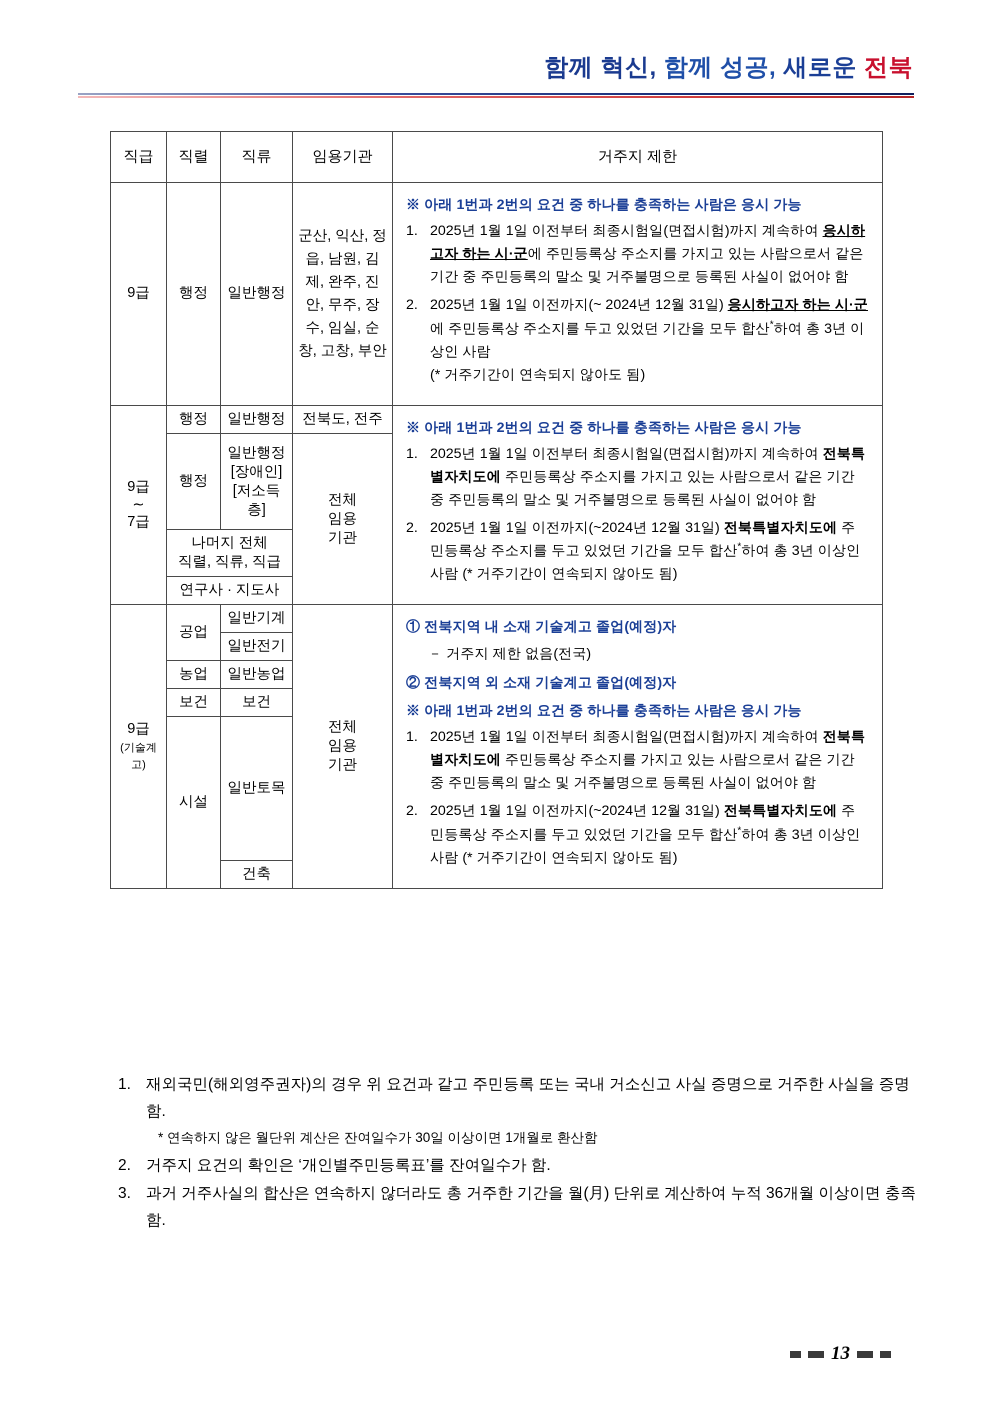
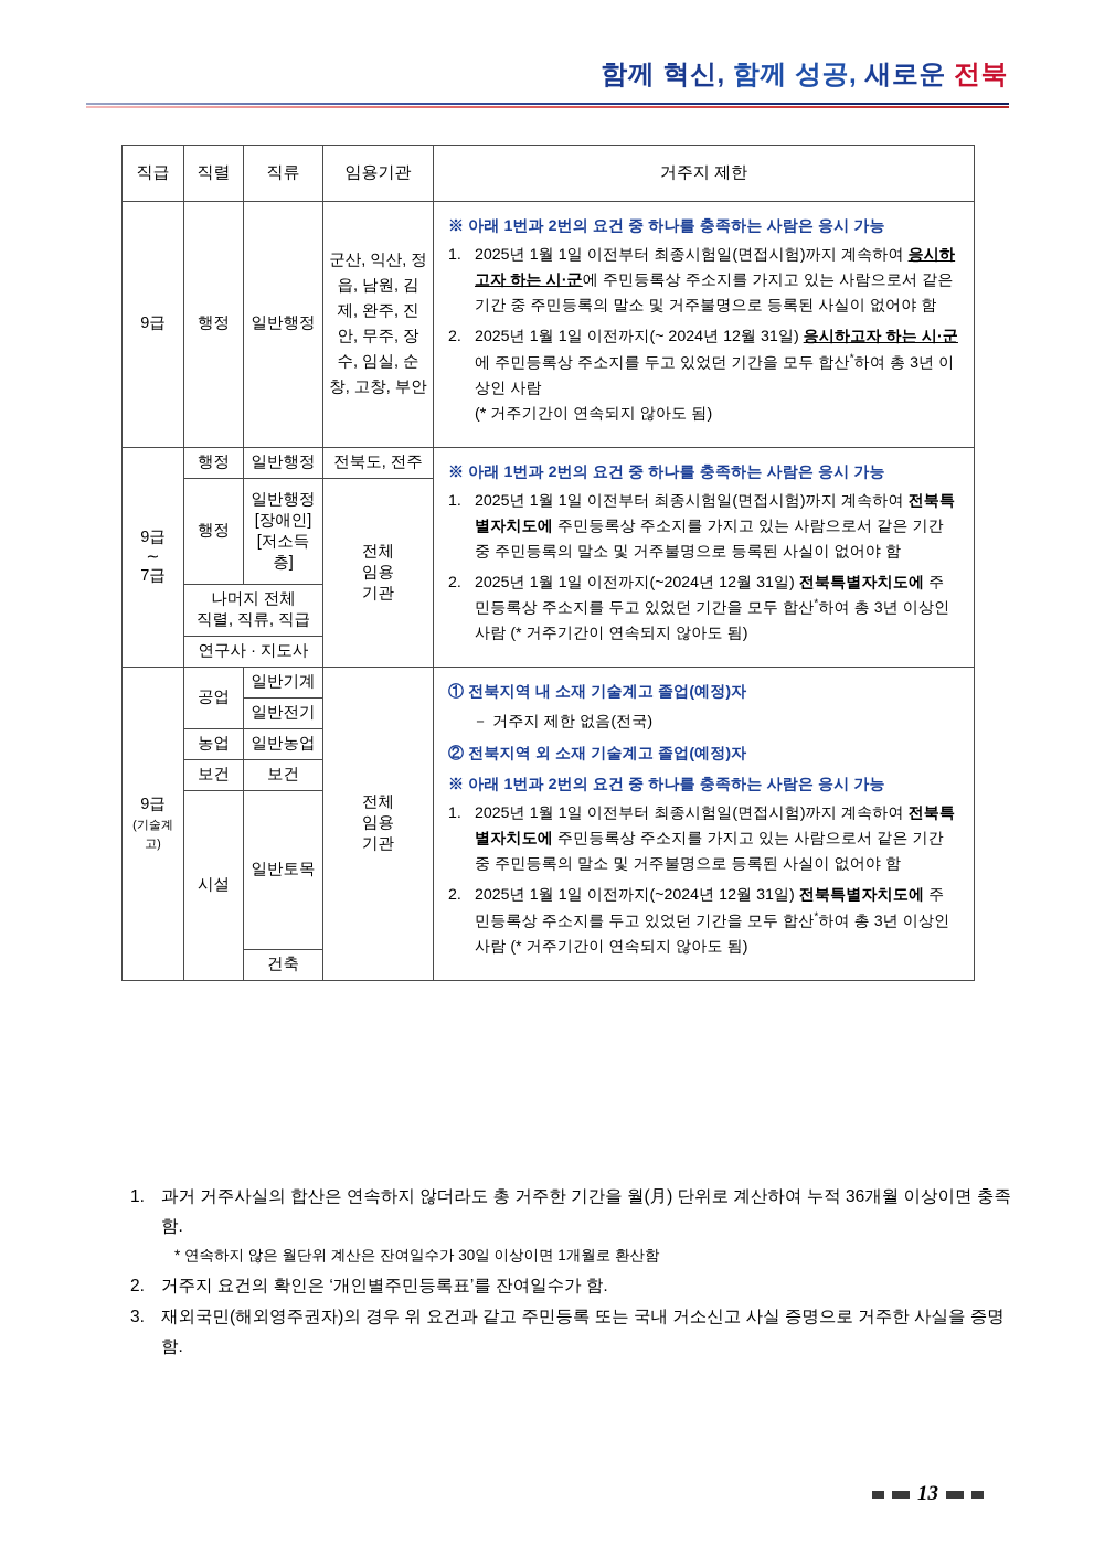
  함께 혁신, 함께 성공, 새로운 전북
  직급	직렬	직류	임용기관	거주지 제한
  9급	행정	일반행정	군산, 익산, 정읍, 남원, 김제, 완주, 진안, 무주, 장수, 임실, 순창, 고창, 부안	※ 아래 1번과 2번의 요건 중 하나를 충족하는 사람은 응시 가능 1. 2025년 1월 1일 이전부터 최종시험일(면접시험)까지 계속하여 응시하고자 하는 시·군에 주민등록상 주소지를 가지고 있는 사람으로서 같은 기간 중 주민등록의 말소 및 거주불명으로 등록된 사실이 없어야 함 2. 2025년 1월 1일 이전까지(~ 2024년 12월 31일) 응시하고자 하는 시·군에 주민등록상 주소지를 두고 있었던 기간을 모두 합산*하여 총 3년 이상인 사람(* 거주기간이 연속되지 않아도 됨)
  9급∼7급	행정	일반행정	전북도, 전주	※ 아래 1번과 2번의 요건 중 하나를 충족하는 사람은 응시 가능 1. 2025년 1월 1일 이전부터 최종시험일(면접시험)까지 계속하여 전북특별자치도에 주민등록상 주소지를 가지고 있는 사람으로서 같은 기간 중 주민등록의 말소 및 거주불명으로 등록된 사실이 없어야 함 2. 2025년 1월 1일 이전까지(~2024년 12월 31일) 전북특별자치도에 주민등록상 주소지를 두고 있었던 기간을 모두 합산*하여 총 3년 이상인 사람 (* 거주기간이 연속되지 않아도 됨)
  행정	일반행정[장애인][저소득층]	전체임용기관
  나머지 전체직렬, 직류, 직급
  연구사 · 지도사
  9급(기술계고)	공업	일반기계	전체임용기관	① 전북지역 내 소재 기술계고 졸업(예정)자 － 거주지 제한 없음(전국) ② 전북지역 외 소재 기술계고 졸업(예정)자 ※ 아래 1번과 2번의 요건 중 하나를 충족하는 사람은 응시 가능 1. 2025년 1월 1일 이전부터 최종시험일(면접시험)까지 계속하여 전북특별자치도에 주민등록상 주소지를 가지고 있는 사람으로서 같은 기간 중 주민등록의 말소 및 거주불명으로 등록된 사실이 없어야 함 2. 2025년 1월 1일 이전까지(~2024년 12월 31일) 전북특별자치도에 주민등록상 주소지를 두고 있었던 기간을 모두 합산*하여 총 3년 이상인 사람 (* 거주기간이 연속되지 않아도 됨)
  일반전기
  농업	일반농업
  보건	보건
  시설	일반토목
  건축
  1.
- 재외국민(해외영주권자)의 경우 위 요건과 같고 주민등록 또는 국내 거소신고 사실 증명으로 거주한 사실을 증명함.
+ 과거 거주사실의 합산은 연속하지 않더라도 총 거주한 기간을 월(月) 단위로 계산하여 누적 36개월 이상이면 충족함.
  * 연속하지 않은 월단위 계산은 잔여일수가 30일 이상이면 1개월로 환산함
  2.
  거주지 요건의 확인은 ‘개인별주민등록표’를 잔여일수가 함.
  3.
- 과거 거주사실의 합산은 연속하지 않더라도 총 거주한 기간을 월(月) 단위로 계산하여 누적 36개월 이상이면 충족함.
+ 재외국민(해외영주권자)의 경우 위 요건과 같고 주민등록 또는 국내 거소신고 사실 증명으로 거주한 사실을 증명함.
  13
